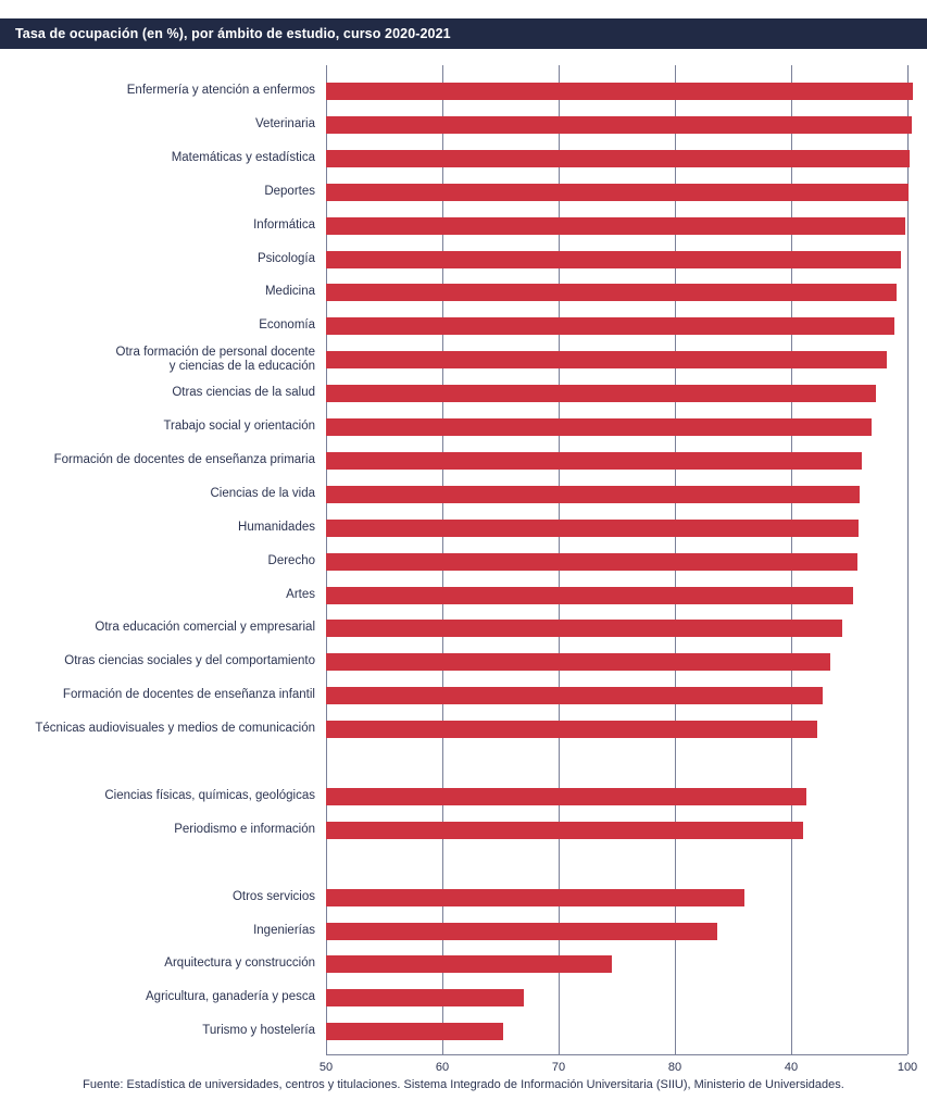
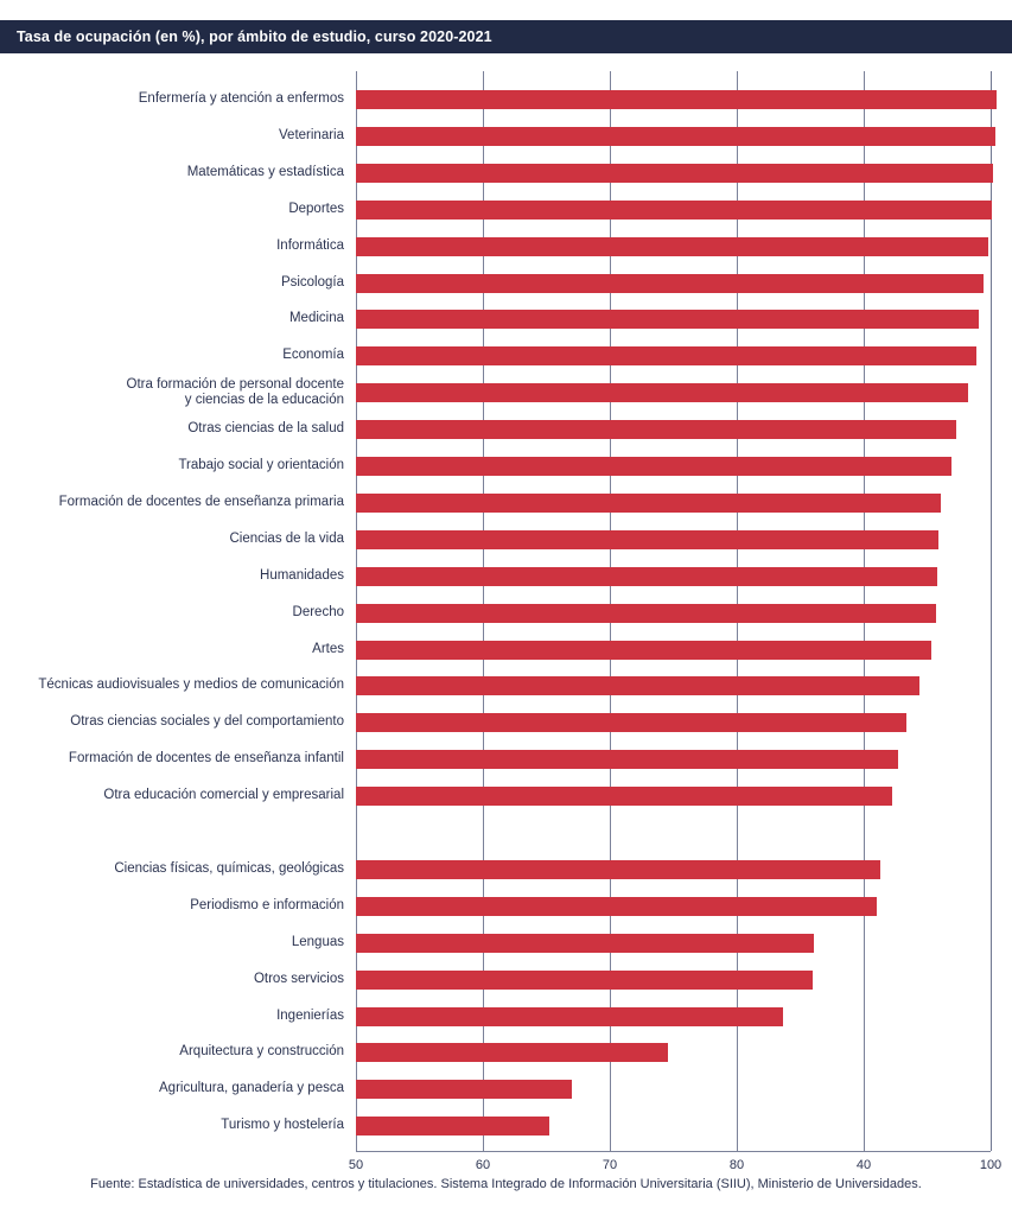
  Tasa de ocupación (en %), por ámbito de estudio, curso 2020-2021
  50
  60
  70
  80
  40
  100
  Enfermería y atención a enfermos
  Veterinaria
  Matemáticas y estadística
  Deportes
  Informática
  Psicología
  Medicina
  Economía
  Otra formación de personal docente
  y ciencias de la educación
  Otras ciencias de la salud
  Trabajo social y orientación
  Formación de docentes de enseñanza primaria
  Ciencias de la vida
  Humanidades
  Derecho
  Artes
- Otra educación comercial y empresarial
+ Técnicas audiovisuales y medios de comunicación
  Otras ciencias sociales y del comportamiento
  Formación de docentes de enseñanza infantil
- Técnicas audiovisuales y medios de comunicación
+ Otra educación comercial y empresarial
  Ciencias físicas, químicas, geológicas
  Periodismo e información
+ Lenguas
  Otros servicios
  Ingenierías
  Arquitectura y construcción
  Agricultura, ganadería y pesca
  Turismo y hostelería
  Fuente: Estadística de universidades, centros y titulaciones. Sistema Integrado de Información Universitaria (SIIU), Ministerio de Universidades.
